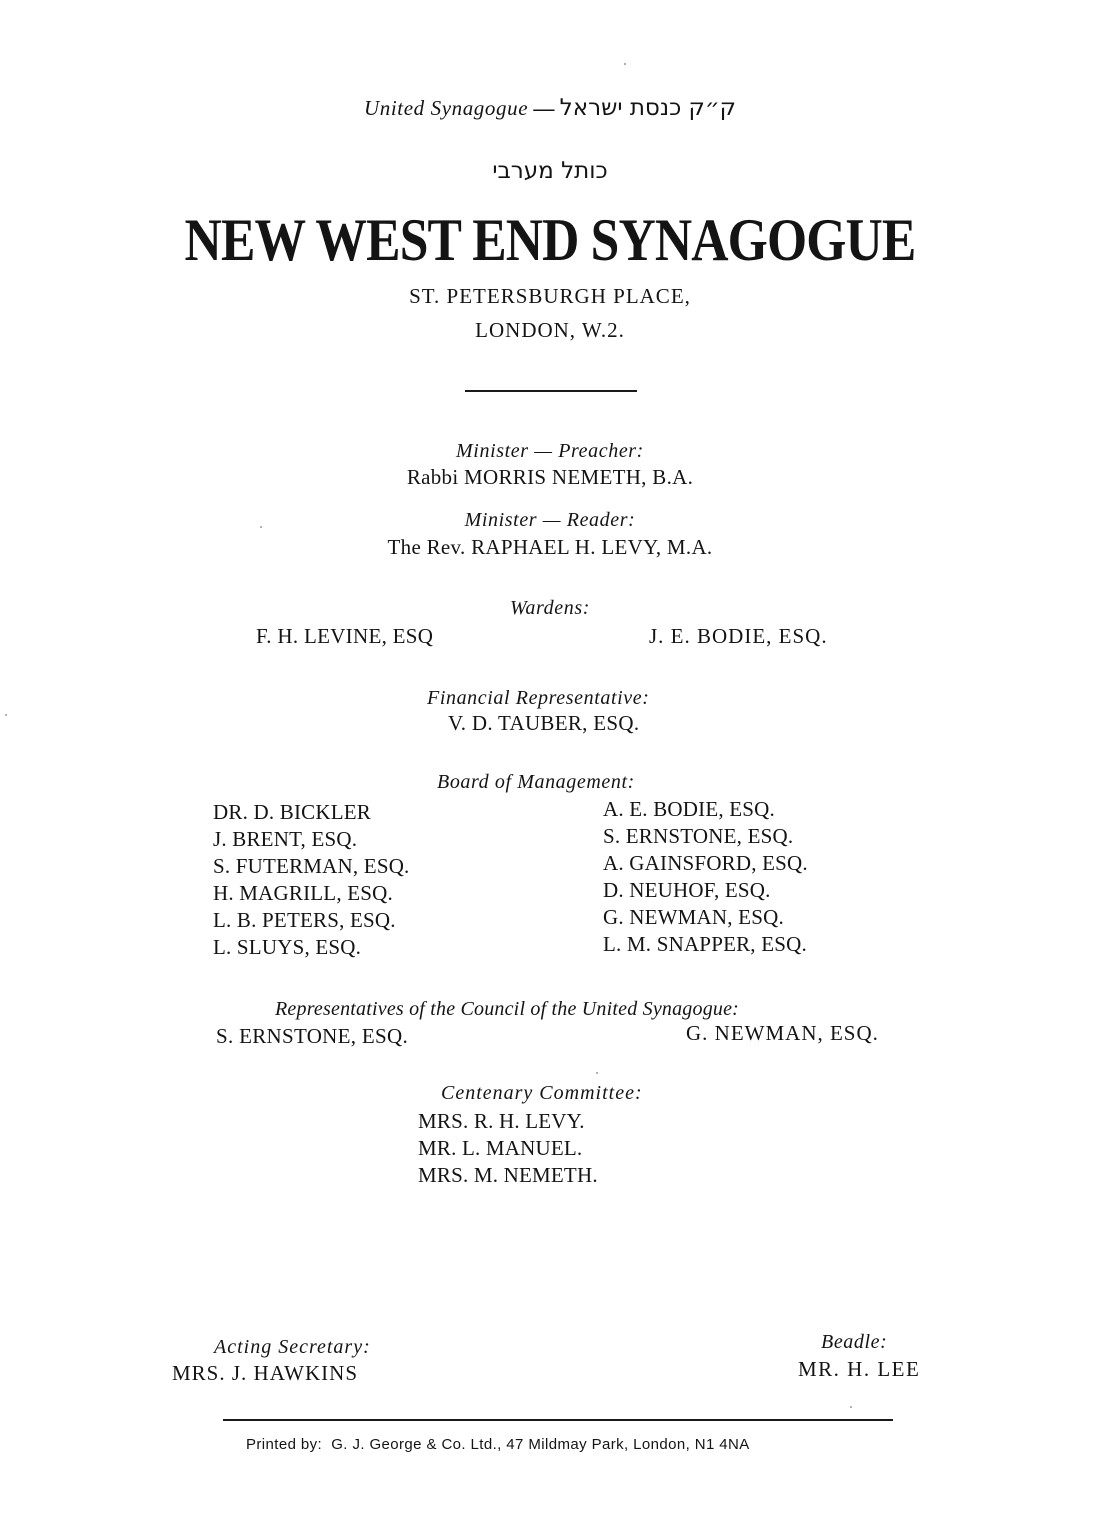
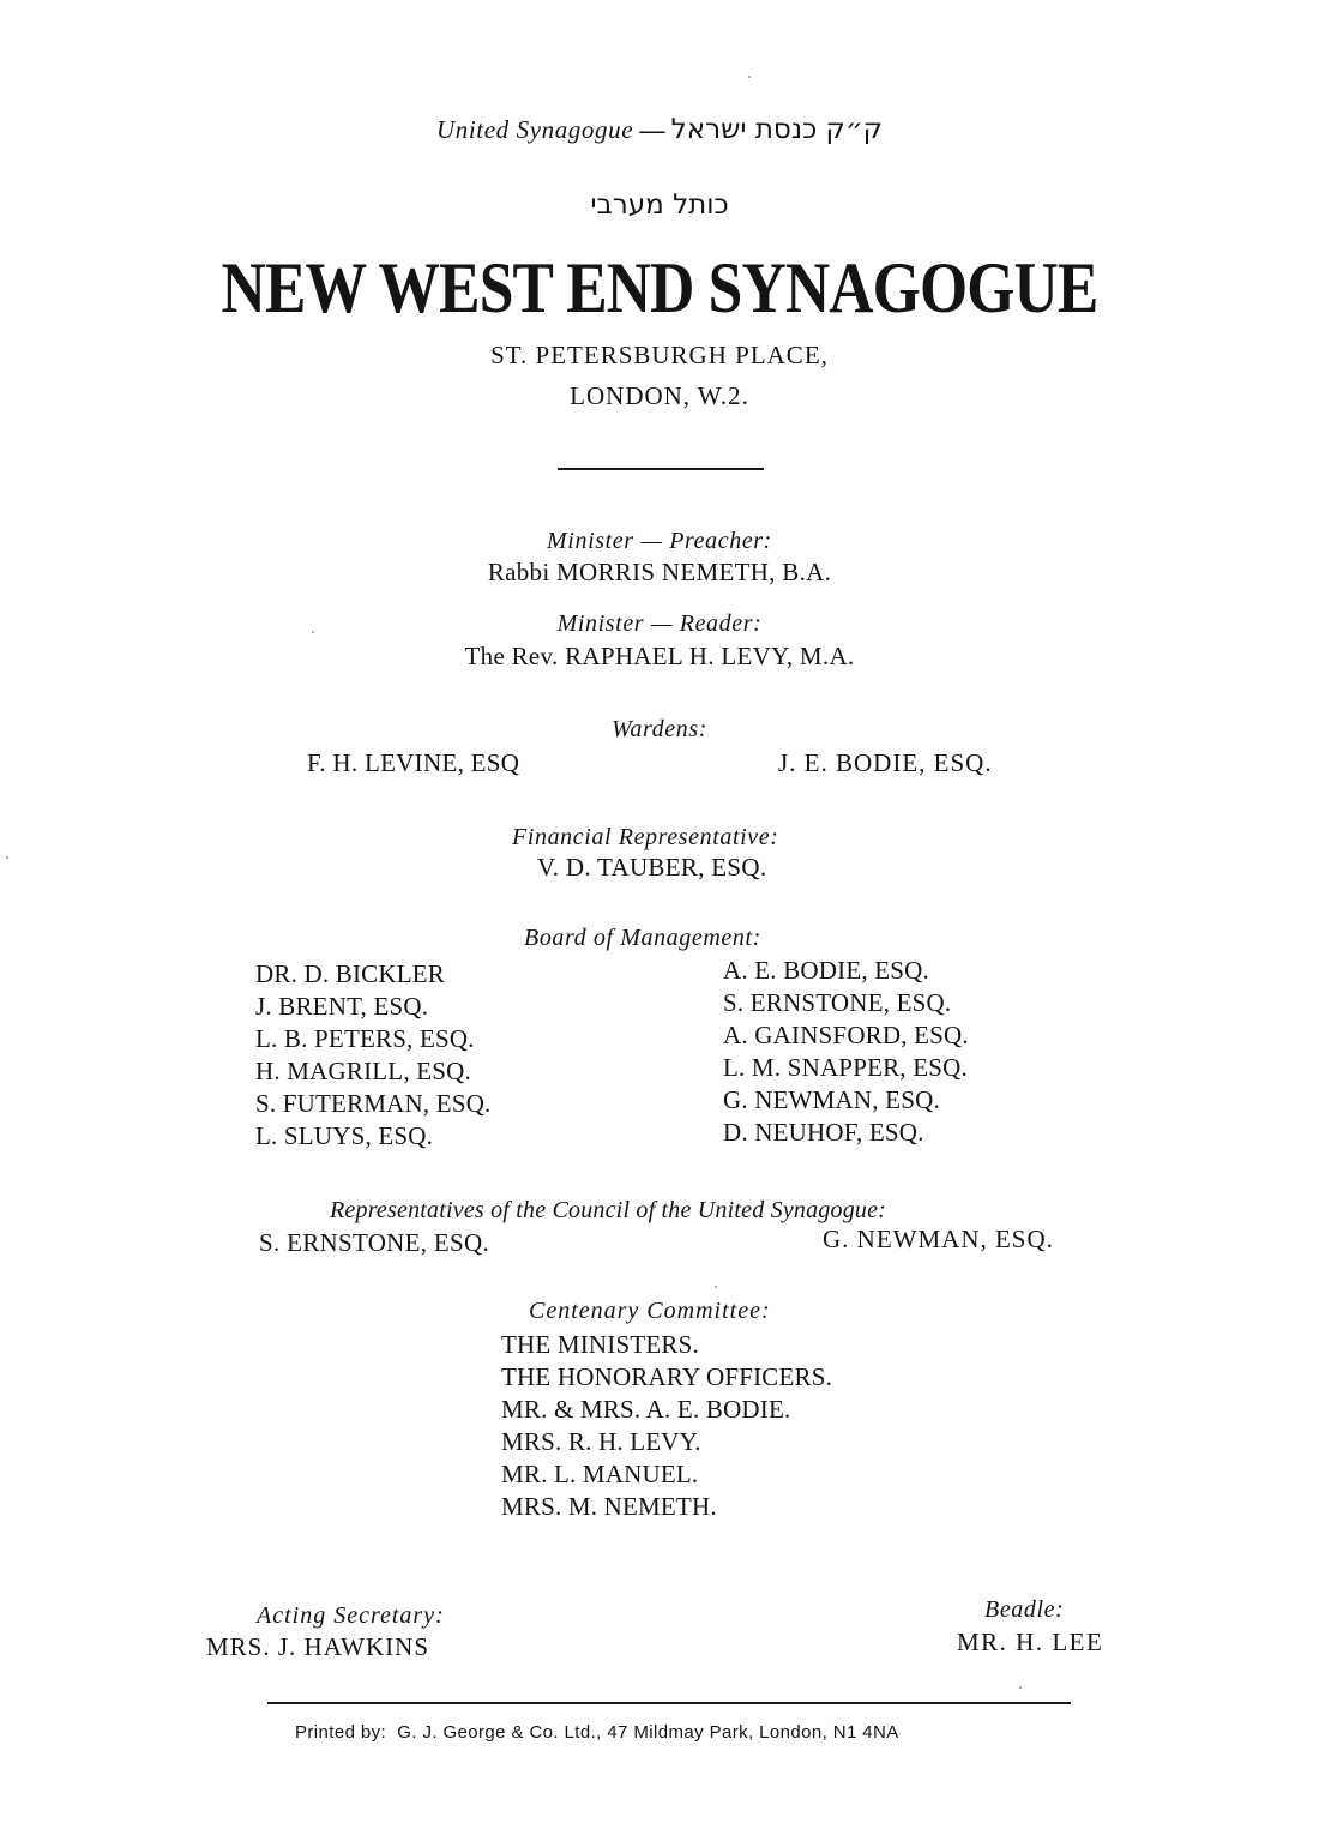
  United Synagogue — ק״ק כנסת ישראל
  כותל מערבי
  NEW WEST END SYNAGOGUE
  ST. PETERSBURGH PLACE,
  LONDON, W.2.
  Minister — Preacher:
  Rabbi MORRIS NEMETH, B.A.
  Minister — Reader:
  The Rev. RAPHAEL H. LEVY, M.A.
  Wardens:
  F. H. LEVINE, ESQ
  J. E. BODIE, ESQ.
  Financial Representative:
  V. D. TAUBER, ESQ.
  Board of Management:
  DR. D. BICKLER
  J. BRENT, ESQ.
- S. FUTERMAN, ESQ.
+ L. B. PETERS, ESQ.
  H. MAGRILL, ESQ.
- L. B. PETERS, ESQ.
+ S. FUTERMAN, ESQ.
  L. SLUYS, ESQ.
  A. E. BODIE, ESQ.
  S. ERNSTONE, ESQ.
  A. GAINSFORD, ESQ.
- D. NEUHOF, ESQ.
+ L. M. SNAPPER, ESQ.
  G. NEWMAN, ESQ.
- L. M. SNAPPER, ESQ.
+ D. NEUHOF, ESQ.
  Representatives of the Council of the United Synagogue:
  S. ERNSTONE, ESQ.
  G. NEWMAN, ESQ.
  Centenary Committee:
+ THE MINISTERS.
+ THE HONORARY OFFICERS.
+ MR. & MRS. A. E. BODIE.
  MRS. R. H. LEVY.
  MR. L. MANUEL.
  MRS. M. NEMETH.
  Acting Secretary:
  MRS. J. HAWKINS
  Beadle:
  MR. H. LEE
  Printed by: G. J. George & Co. Ltd., 47 Mildmay Park, London, N1 4NA
